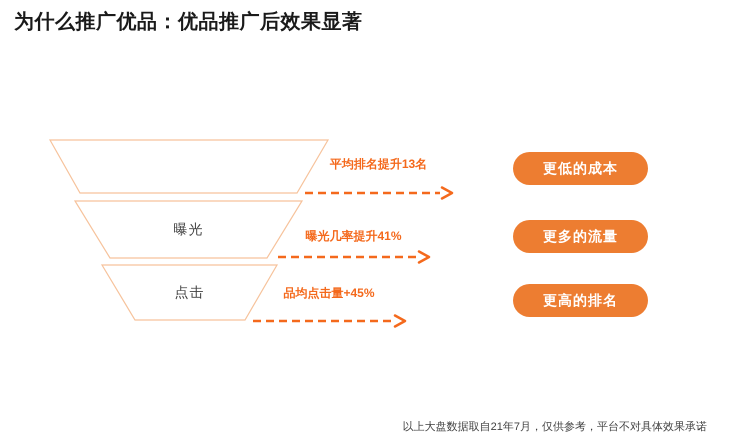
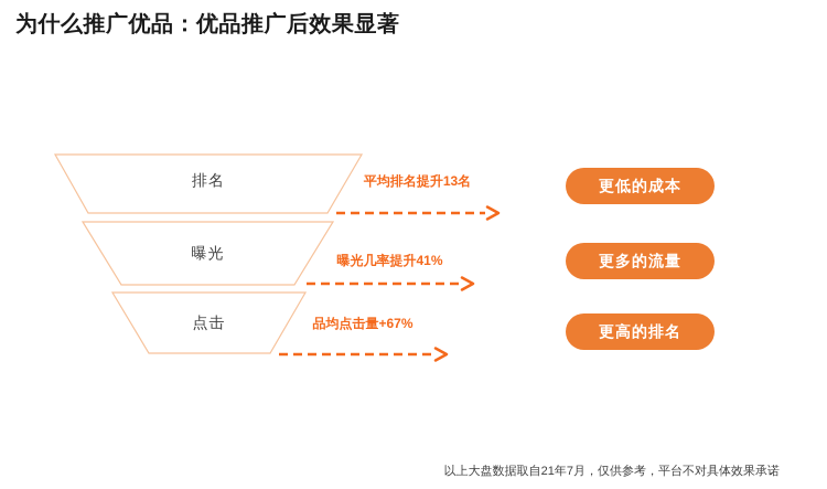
  为什么推广优品：优品推广后效果显著
+ 排名
  曝光
  点击
  平均排名提升13名
  曝光几率提升41%
- 品均点击量+45%
+ 品均点击量+67%
  更低的成本
  更多的流量
  更高的排名
  以上大盘数据取自21年7月，仅供参考，平台不对具体效果承诺
